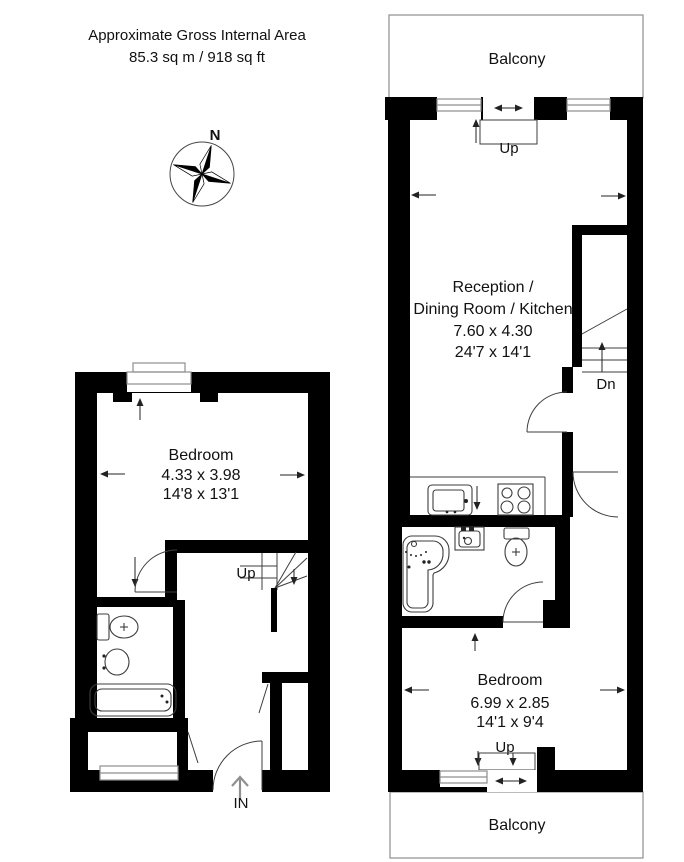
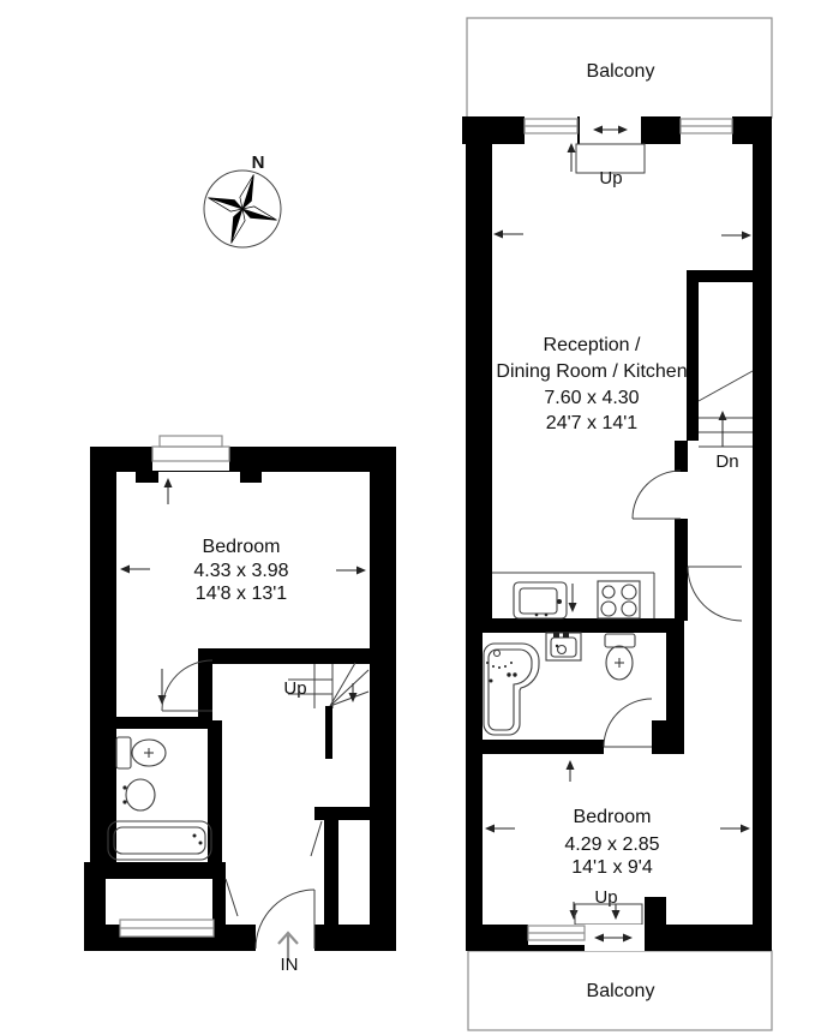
- Approximate Gross Internal Area
- 85.3 sq m / 918 sq ft
  N
  IN
  Bedroom
  4.33 x 3.98
  14'8 x 13'1
  Up
  Balcony
  Balcony
  Up
  Reception /
  Dining Room / Kitchen
  7.60 x 4.30
  24'7 x 14'1
  Dn
  Bedroom
- 6.99 x 2.85
+ 4.29 x 2.85
  14'1 x 9'4
  Up
